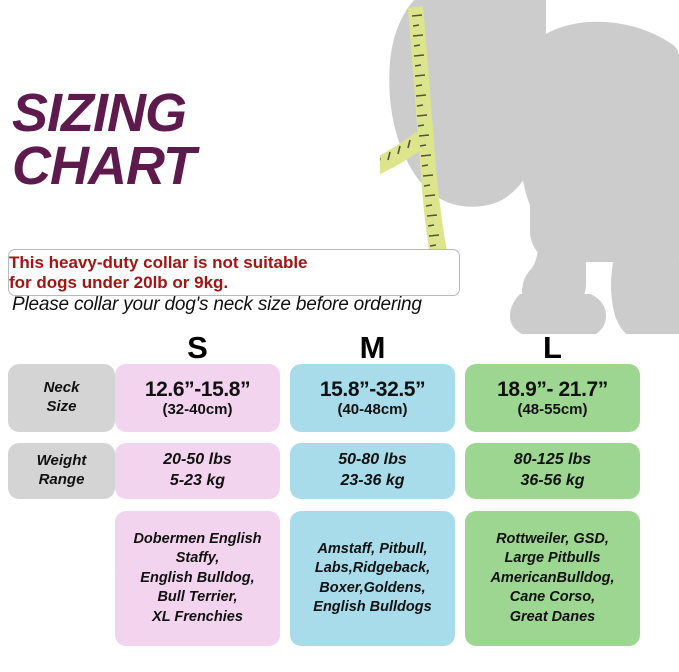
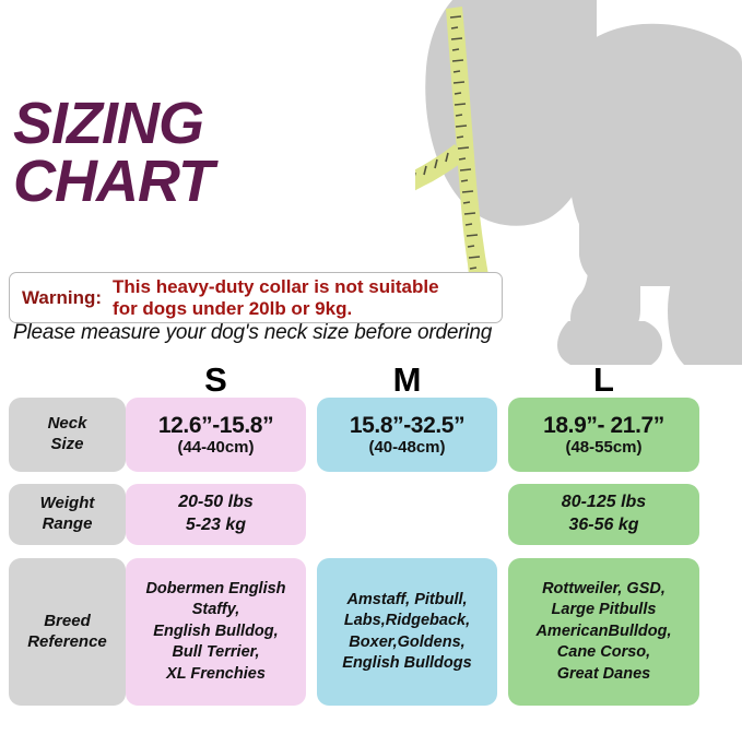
  SIZING
  CHART
- Please collar your dog's neck size before ordering
+ Please measure your dog's neck size before ordering
+ Warning:
  This heavy-duty collar is not suitable
  for dogs under 20lb or 9kg.
  S
  M
  L
  Neck
  Size
  12.6”-15.8”
- (32-40cm)
+ (44-40cm)
  15.8”-32.5”
  (40-48cm)
  18.9”- 21.7”
  (48-55cm)
  Weight
  Range
  20-50 lbs
  5-23 kg
- 50-80 lbs
- 23-36 kg
  80-125 lbs
  36-56 kg
+ Breed
+ Reference
  Dobermen English
  Staffy,
  English Bulldog,
  Bull Terrier,
  XL Frenchies
  Amstaff, Pitbull,
  Labs,Ridgeback,
  Boxer,Goldens,
  English Bulldogs
  Rottweiler, GSD,
  Large Pitbulls
  AmericanBulldog,
  Cane Corso,
  Great Danes
